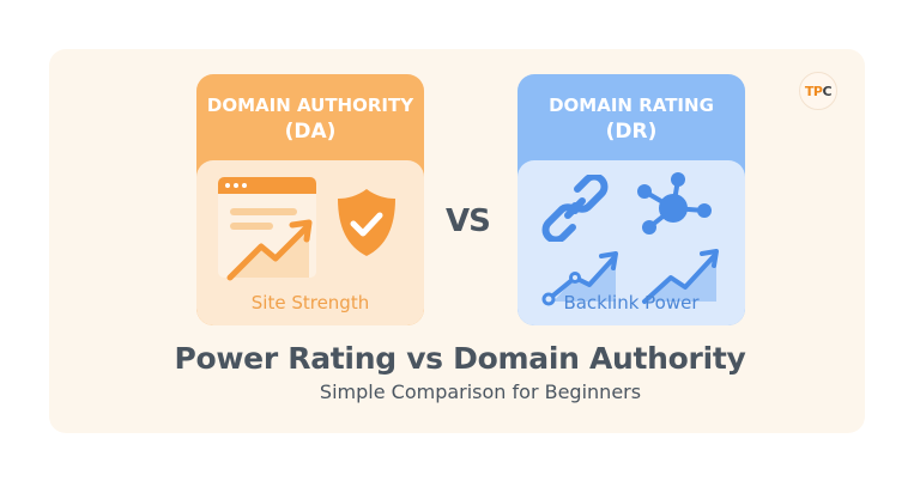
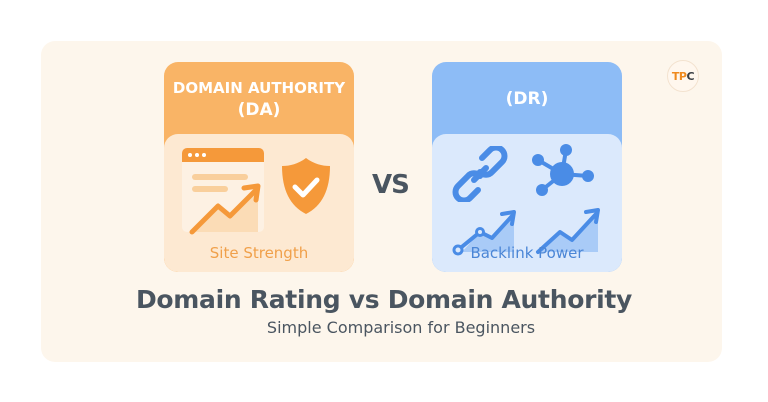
  TP
  C
  DOMAIN AUTHORITY
  (DA)
  Site Strength
  VS
- DOMAIN RATING
  (DR)
  Backlink Power
- Power Rating vs Domain Authority
+ Domain Rating vs Domain Authority
  Simple Comparison for Beginners
